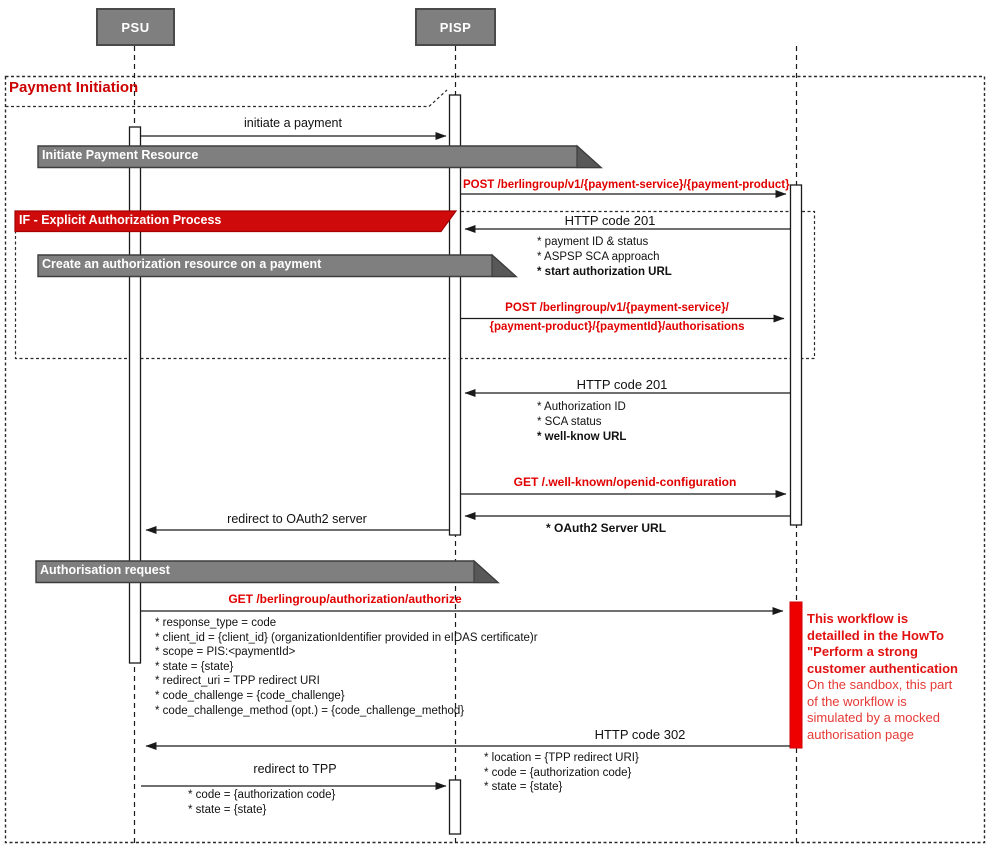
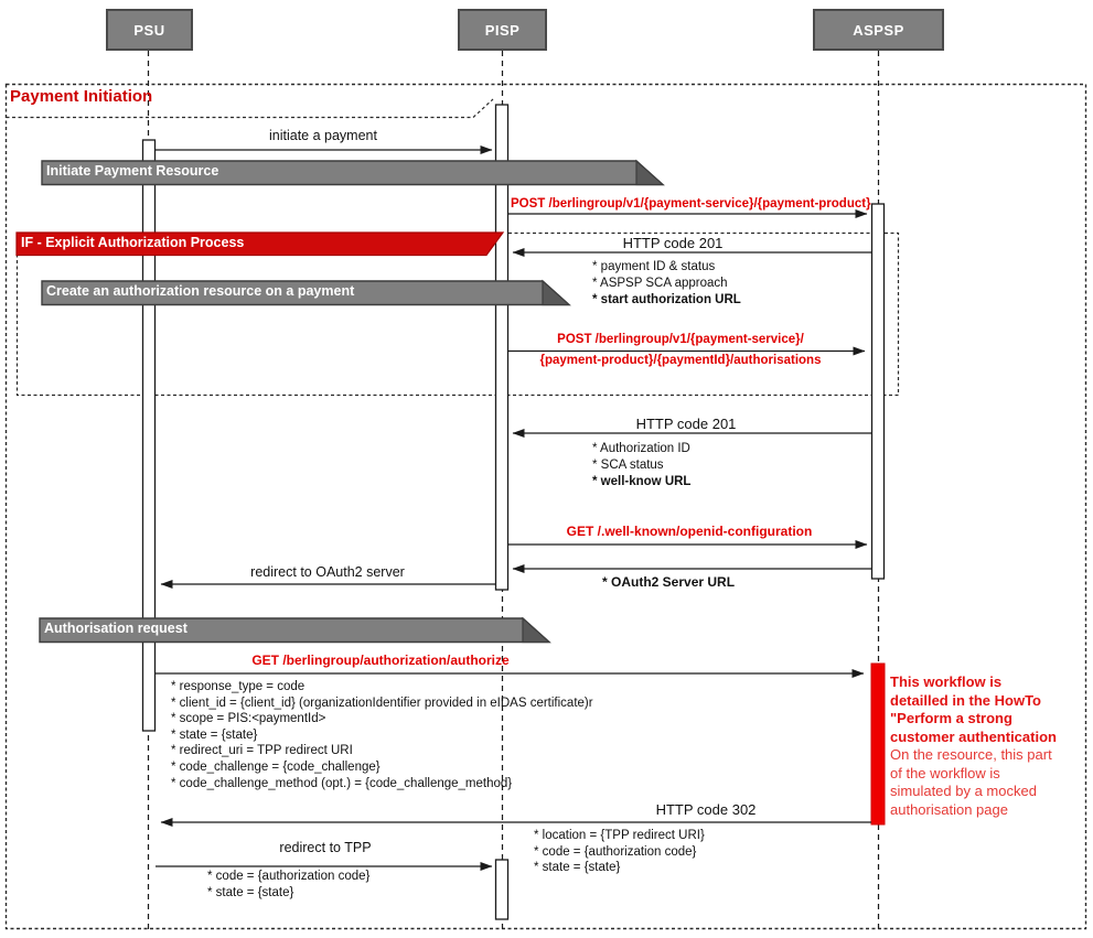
  PSU
  PISP
+ ASPSP
  Payment Initiation
  Initiate Payment Resource
  IF - Explicit Authorization Process
  Create an authorization resource on a payment
  Authorisation request
  initiate a payment
  POST /berlingroup/v1/{payment-service}/{payment-product}
  HTTP code 201
  * payment ID & status
  * ASPSP SCA approach
  * start authorization URL
  POST /berlingroup/v1/{payment-service}/
  {payment-product}/{paymentId}/authorisations
  HTTP code 201
  * Authorization ID
  * SCA status
  * well-know URL
  GET /.well-known/openid-configuration
  * OAuth2 Server URL
  redirect to OAuth2 server
  GET /berlingroup/authorization/authorize
  * response_type = code
  * client_id = {client_id} (organizationIdentifier provided in eIDAS certificate)r
  * scope = PIS:<paymentId>
  * state = {state}
  * redirect_uri = TPP redirect URI
  * code_challenge = {code_challenge}
  * code_challenge_method (opt.) = {code_challenge_method}
  HTTP code 302
  * location = {TPP redirect URI}
  * code = {authorization code}
  * state = {state}
  redirect to TPP
  * code = {authorization code}
  * state = {state}
  This workflow is
  detailled in the HowTo
  "Perform a strong
  customer authentication
- On the sandbox, this part
+ On the resource, this part
  of the workflow is
  simulated by a mocked
  authorisation page
